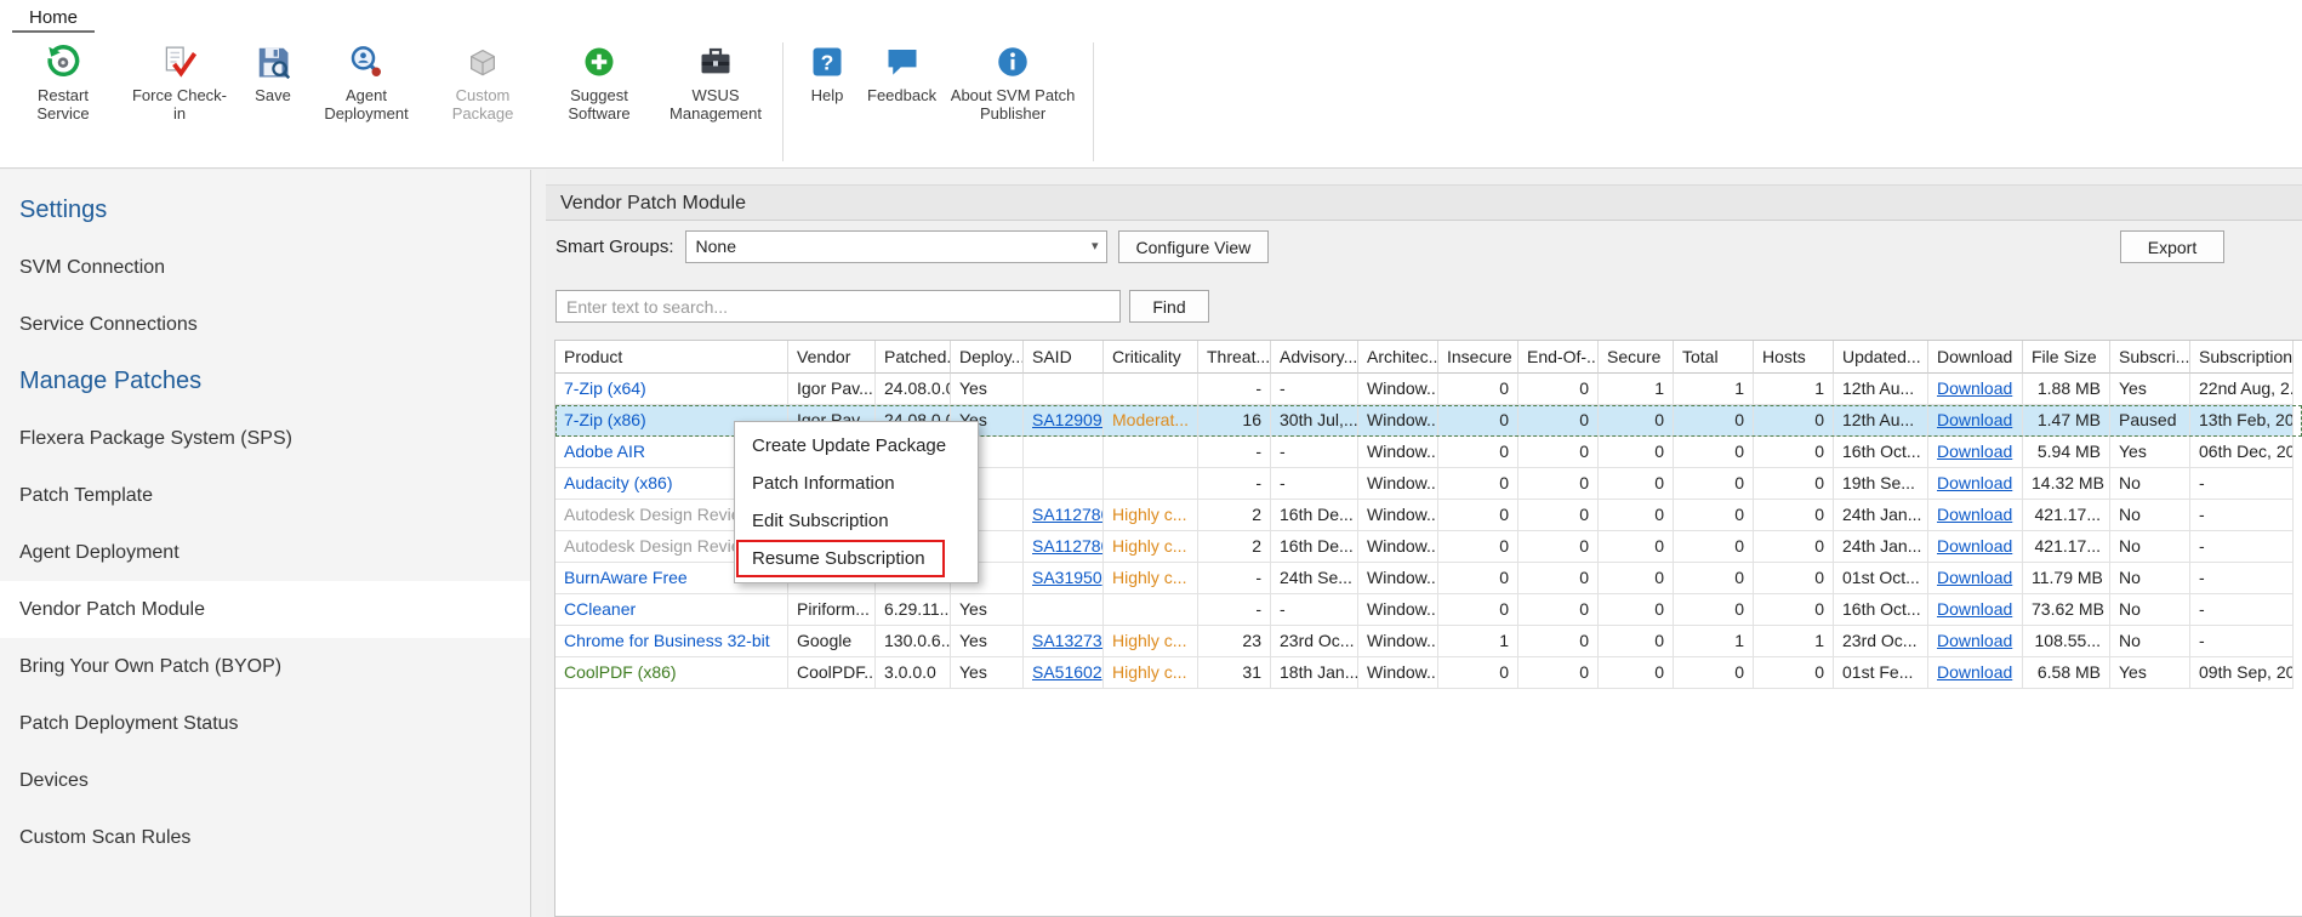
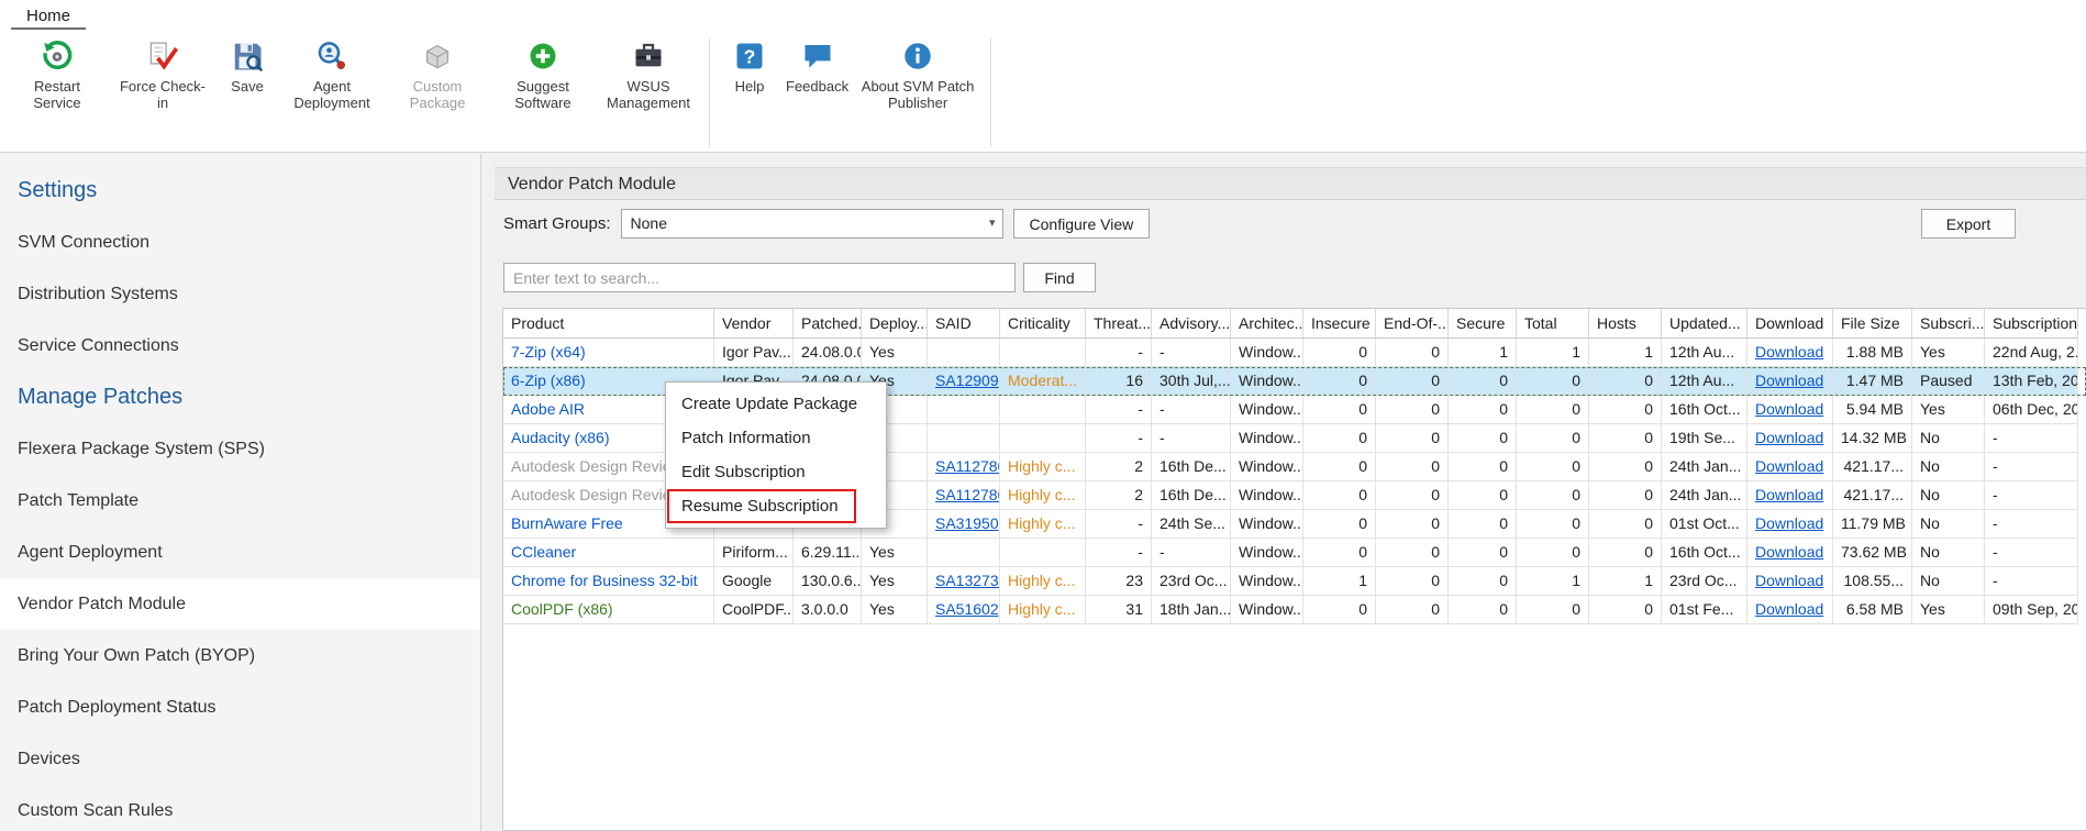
  Home
  Restart Service
  Force Check-in
  Save
  Agent Deployment
  Custom Package
  Suggest Software
  WSUS Management
  ?
  Help
  Feedback
  About SVM Patch Publisher
  Settings
  SVM Connection
+ Distribution Systems
  Service Connections
  Manage Patches
  Flexera Package System (SPS)
  Patch Template
  Agent Deployment
  Vendor Patch Module
  Bring Your Own Patch (BYOP)
  Patch Deployment Status
  Devices
  Custom Scan Rules
  Vendor Patch Module
  Smart Groups:
  None
  ▾
  Configure View
  Export
  Enter text to search...
  Find
  Product
  Vendor
  Patched.
  Deploy..
  SAID
  Criticality
  Threat...
  Advisory...
  Architec..
  Insecure
  End-Of-..
  Secure
  Total
  Hosts
  Updated...
  Download
  File Size
  Subscri...
  Subscription
  7-Zip (x64)
  Igor Pav...
  24.08.0.0
  Yes
  -
  -
  Window...
  0
  0
  1
  1
  1
  12th Au...
  Download
  1.88 MB
  Yes
  22nd Aug, 2.
- 7-Zip (x86)
+ 6-Zip (x86)
  Igor Pav...
  24.08.0.
  Yes
  SA12909
  Moderat...
  16
  30th Jul,...
  Window..
  0
  0
  0
  0
  0
  12th Au...
  Download
  1.47 MB
  Paused
  13th Feb, 20
  Adobe AIR
  -
  -
  Window...
  0
  0
  0
  0
  0
  16th Oct...
  Download
  5.94 MB
  Yes
  06th Dec, 20
  Audacity (x86)
  -
  -
  Window...
  0
  0
  0
  0
  0
  19th Se...
  Download
  14.32 MB
  No
  -
  Autodesk Design Revi
  SA11278
  Highly c...
  2
  16th De...
  Window...
  0
  0
  0
  0
  0
  24th Jan...
  Download
  421.17...
  No
  -
  Autodesk Design Revi
  SA11278
  Highly c...
  2
  16th De...
  Window...
  0
  0
  0
  0
  0
  24th Jan...
  Download
  421.17...
  No
  -
  BurnAware Free
  SA31950
  Highly c...
  -
  24th Se...
  Window...
  0
  0
  0
  0
  0
  01st Oct...
  Download
  11.79 MB
  No
  -
  CCleaner
  Piriform...
  6.29.11..
  Yes
  -
  -
  Window...
  0
  0
  0
  0
  0
  16th Oct...
  Download
  73.62 MB
  No
  -
  Chrome for Business 32-bit
  Google
  130.0.6..
  Yes
  SA13273
  Highly c...
  23
  23rd Oc...
  Window...
  1
  0
  0
  1
  1
  23rd Oc...
  Download
  108.55...
  No
  -
  CoolPDF (x86)
  CoolPDF...
  3.0.0.0
  Yes
  SA51602
  Highly c...
  31
  18th Jan...
  Window...
  0
  0
  0
  0
  0
  01st Fe...
  Download
  6.58 MB
  Yes
  09th Sep, 20
  Create Update Package
  Patch Information
  Edit Subscription
  Resume Subscription
